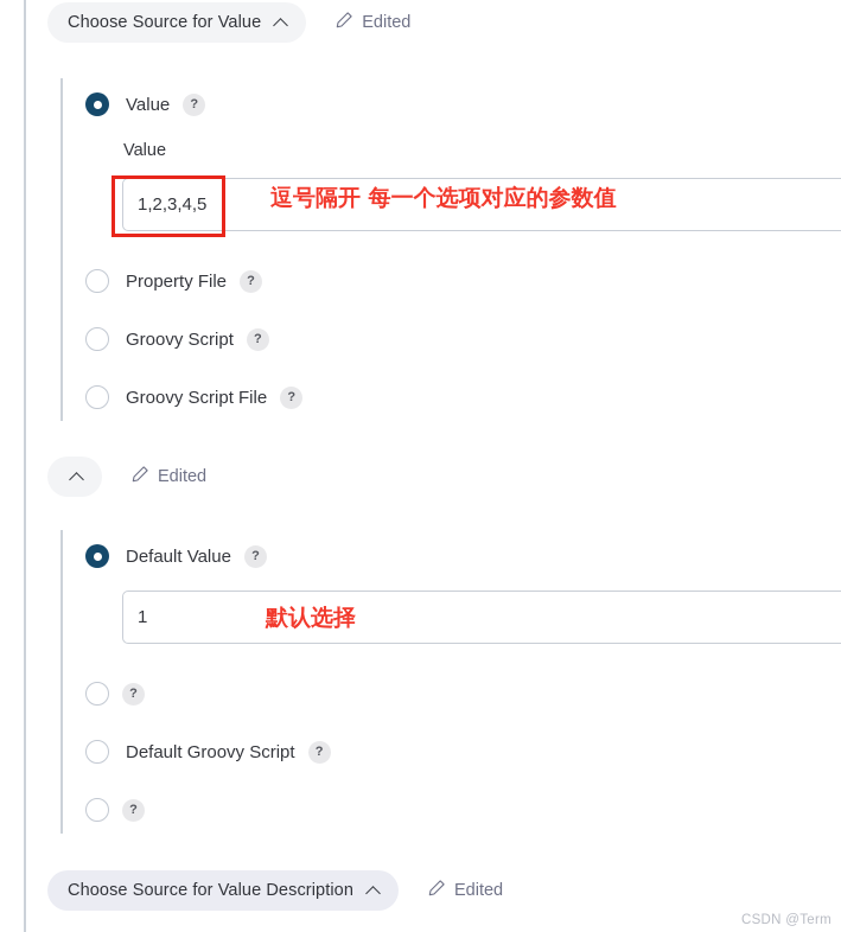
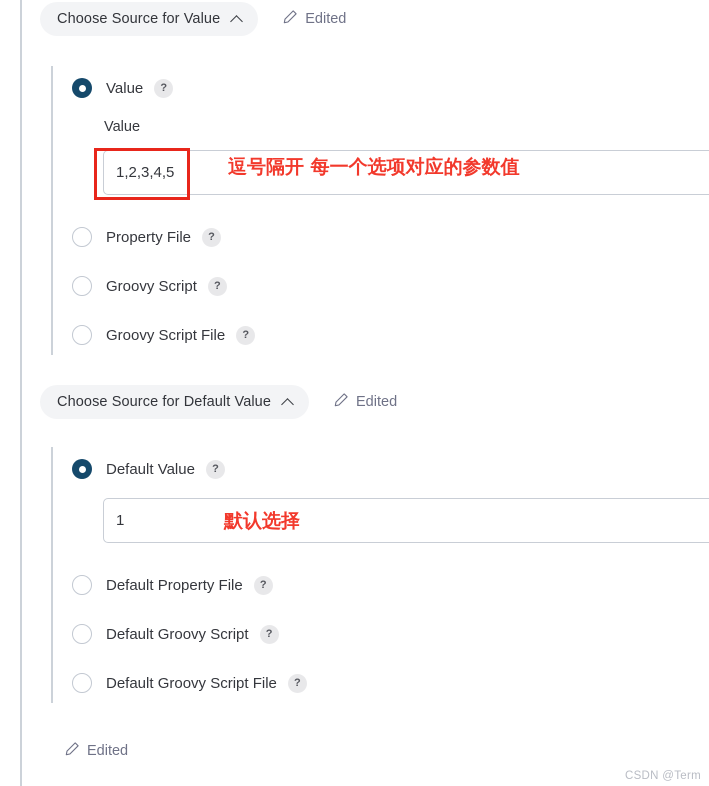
  Choose Source for Value
  Edited
  Value
  ?
  Value
  1,2,3,4,5
  Property File
  ?
  Groovy Script
  ?
  Groovy Script File
  ?
+ Choose Source for Default Value
  Edited
  Default Value
  ?
  1
+ Default Property File
  ?
  Default Groovy Script
  ?
+ Default Groovy Script File
  ?
- Choose Source for Value Description
  Edited
  逗号隔开 每一个选项对应的参数值
  默认选择
  CSDN @Term
